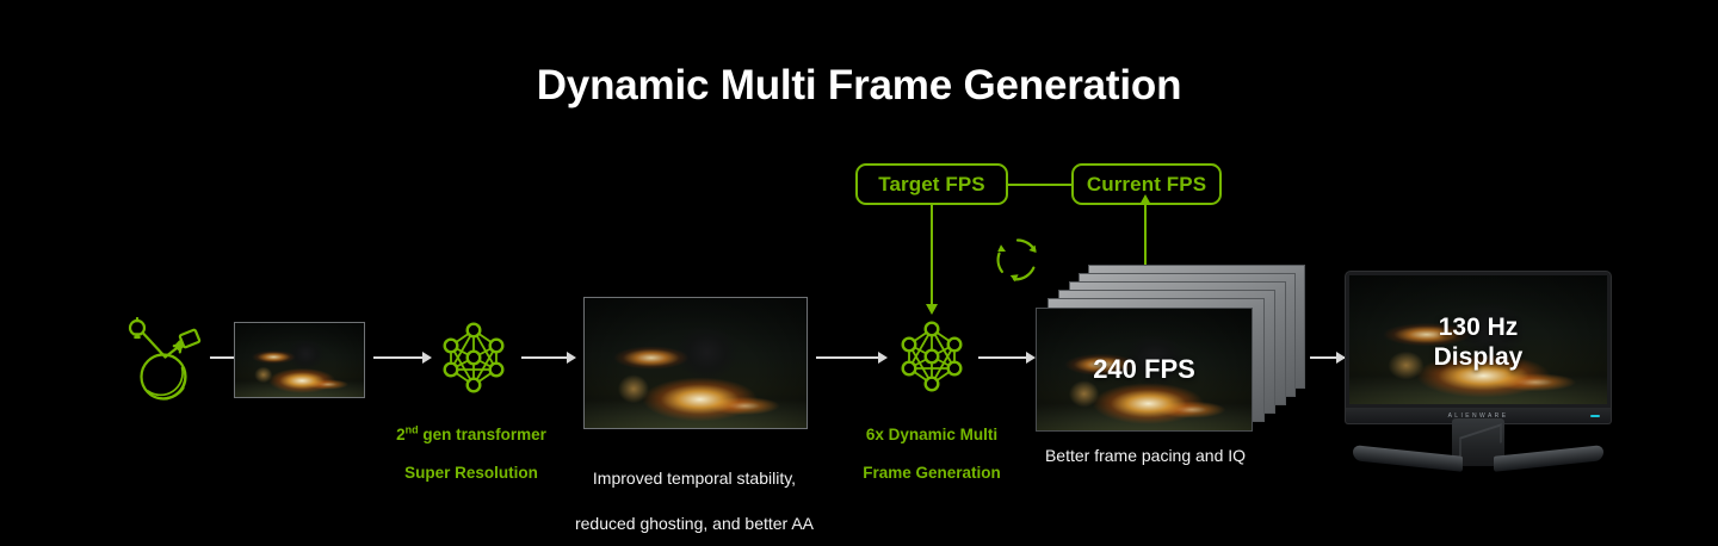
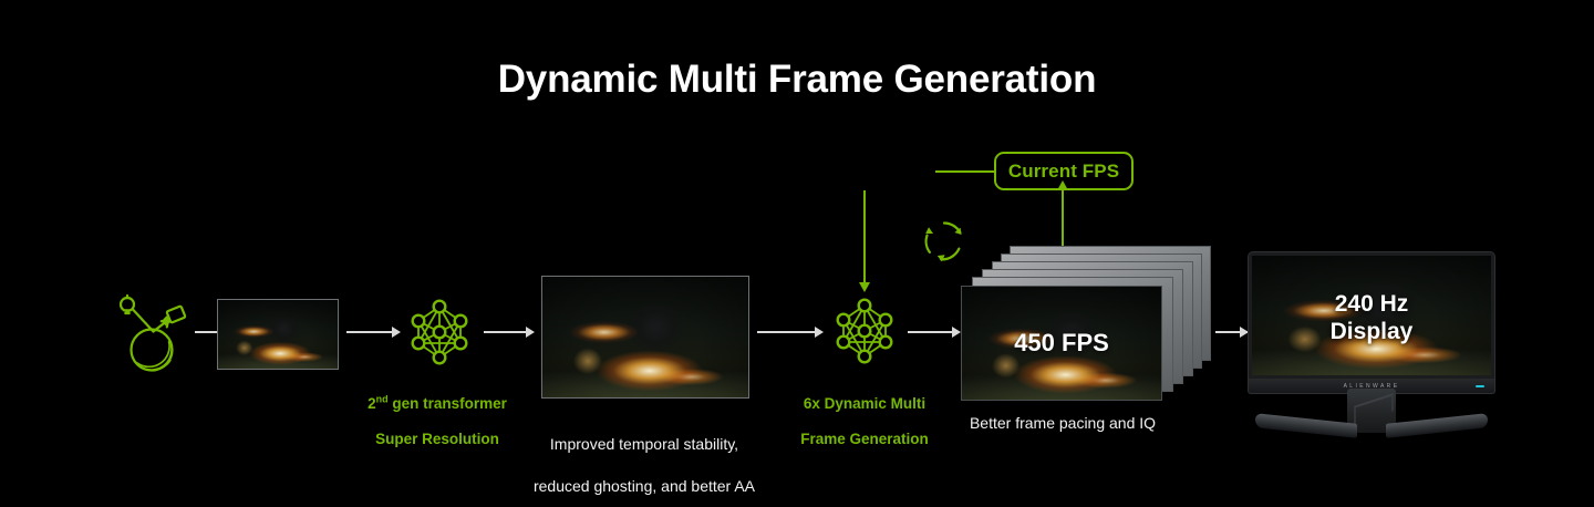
  Dynamic Multi Frame Generation
- Target FPS
  Current FPS
  2nd gen transformer
  Super Resolution
  Improved temporal stability,
  reduced ghosting, and better AA
  6x Dynamic Multi
  Frame Generation
- 240 FPS
+ 450 FPS
  Better frame pacing and IQ
- 130 Hz
+ 240 Hz
  Display
